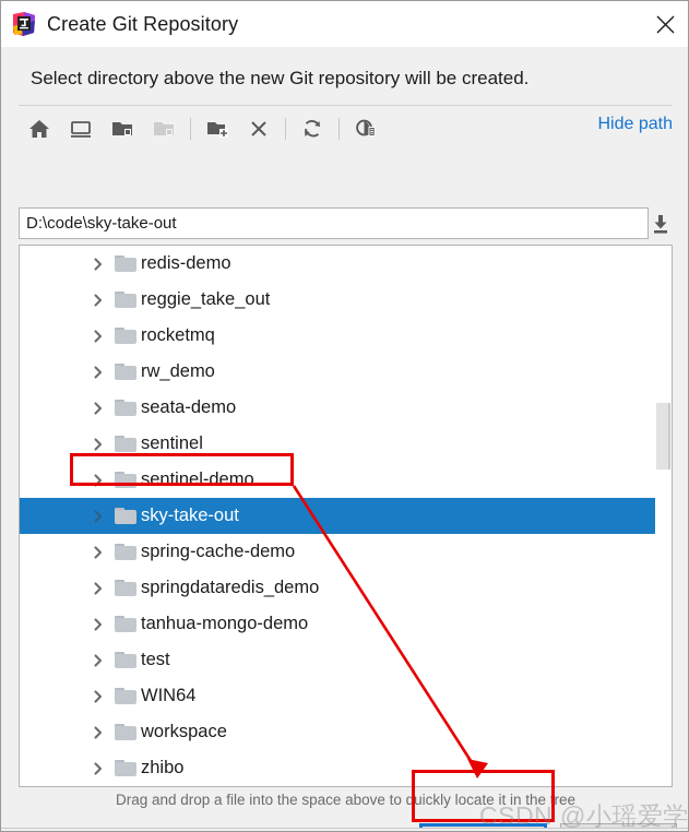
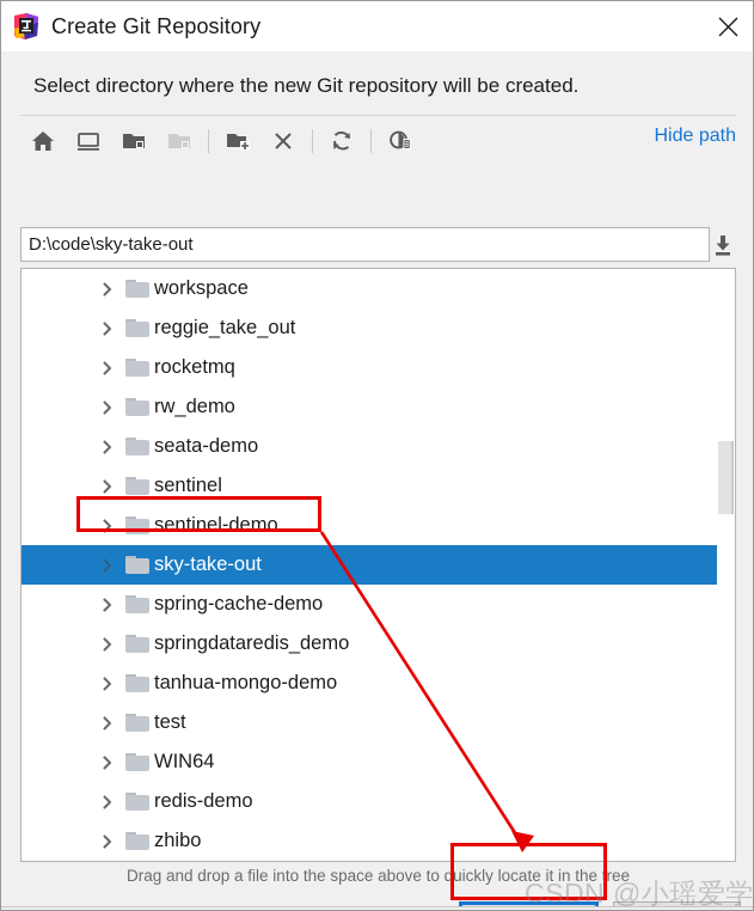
  Create Git Repository
- Select directory above the new Git repository will be created.
+ Select directory where the new Git repository will be created.
  Hide path
  D:\code\sky-take-out
- redis-demo
+ workspace
  reggie_take_out
  rocketmq
  rw_demo
  seata-demo
  sentinel
  sentinel-demo
  sky-take-out
  spring-cache-demo
  springdataredis_demo
  tanhua-mongo-demo
  test
  WIN64
- workspace
+ redis-demo
  zhibo
  Drag and drop a file into the space above to quickly locate it in the tree
  CSDN @小瑶爱学
